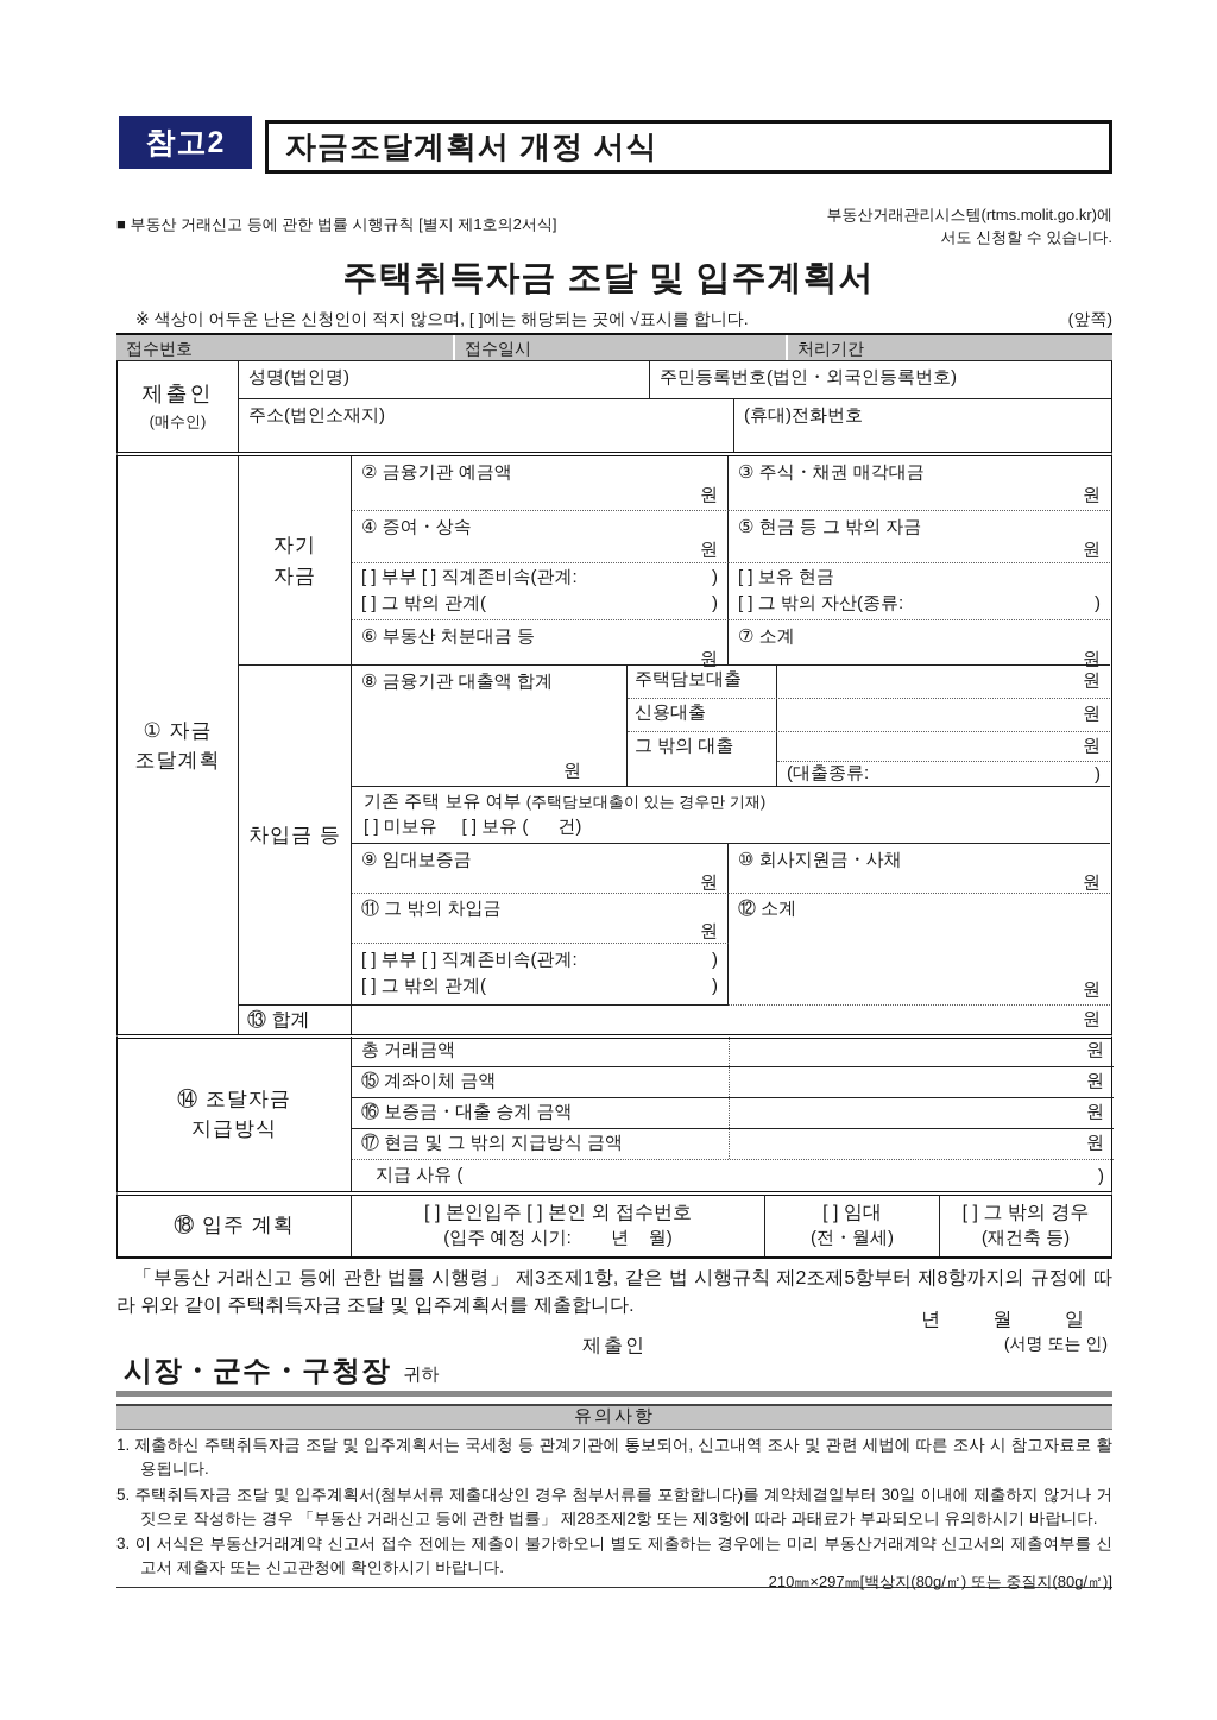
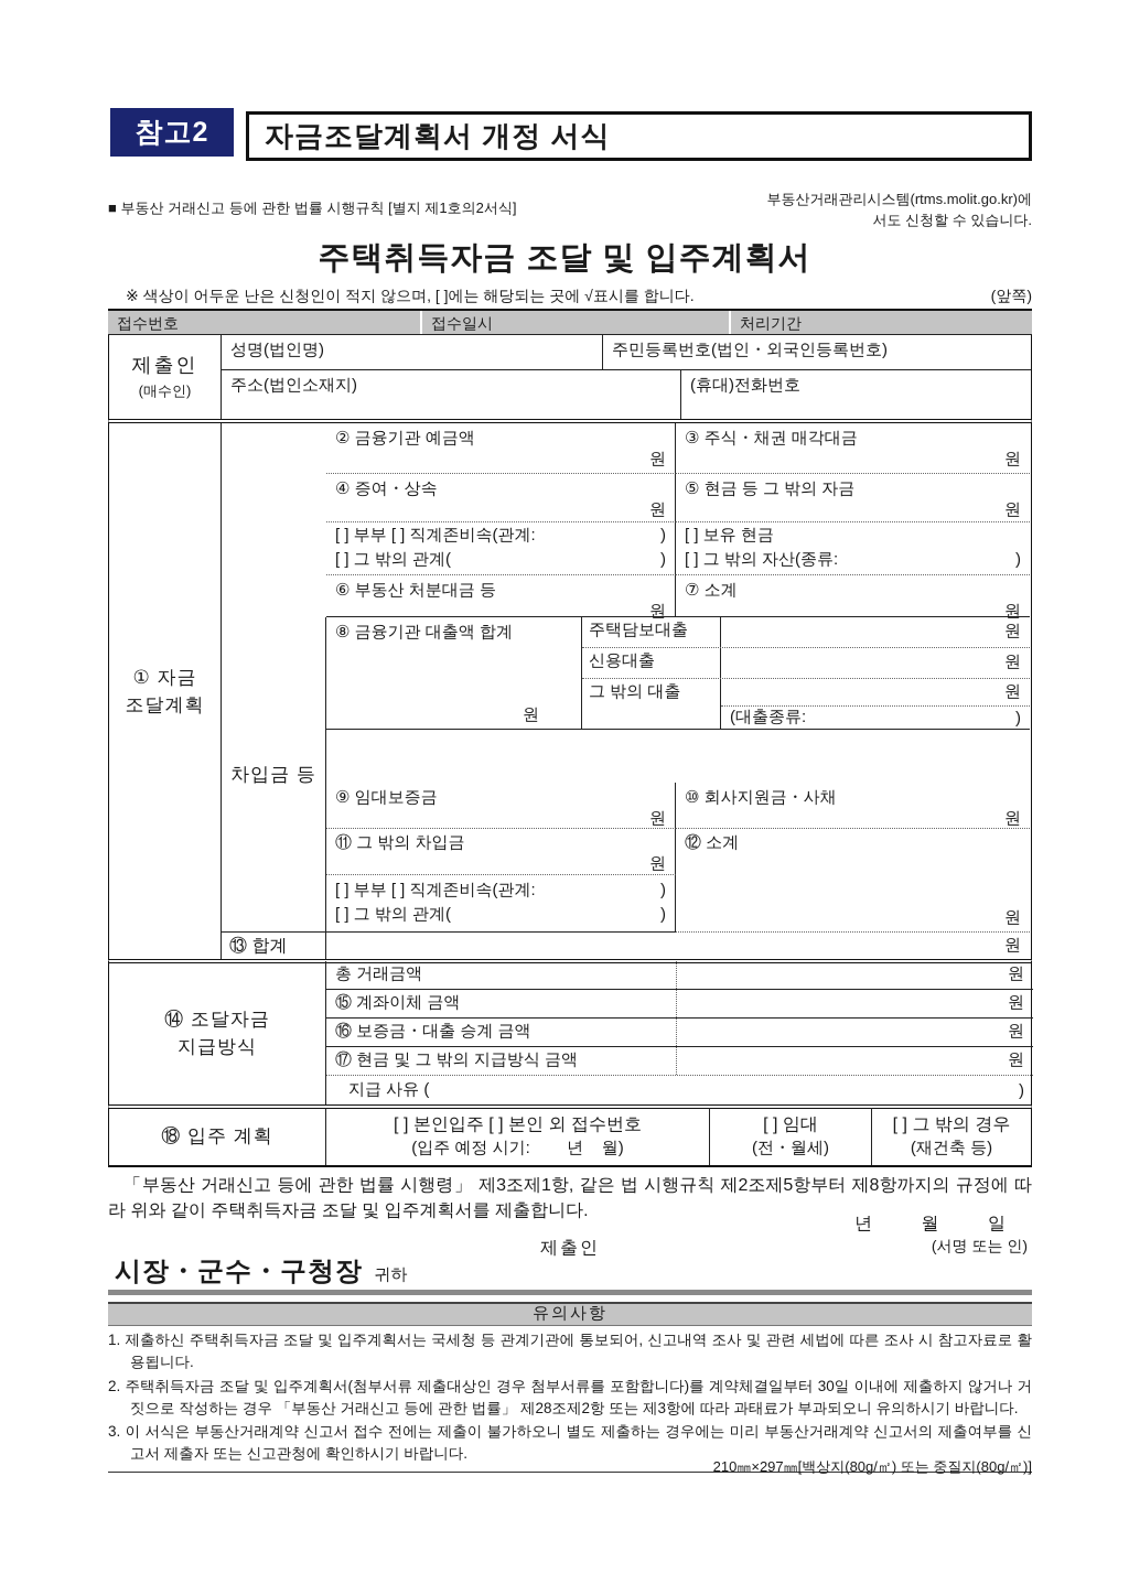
  참고2
  자금조달계획서 개정 서식
  ■ 부동산 거래신고 등에 관한 법률 시행규칙 [별지 제1호의2서식]
  부동산거래관리시스템(rtms.molit.go.kr)에
  서도 신청할 수 있습니다.
  주택취득자금 조달 및 입주계획서
  ※ 색상이 어두운 난은 신청인이 적지 않으며, [ ]에는 해당되는 곳에 √표시를 합니다.
  (앞쪽)
  접수번호
  접수일시
  처리기간
  제출인
  (매수인)
  성명(법인명)
  주민등록번호(법인・외국인등록번호)
  주소(법인소재지)
  (휴대)전화번호
  ① 자금
  조달계획
- 자기
- 자금
  차입금 등
  ⑬ 합계
  ② 금융기관 예금액
  원
  ③ 주식・채권 매각대금
  원
  ④ 증여・상속
  원
  ⑤ 현금 등 그 밖의 자금
  원
  [ ] 부부 [ ] 직계존비속(관계:
  )
  [ ] 그 밖의 관계(
  )
  [ ] 보유 현금
  [ ] 그 밖의 자산(종류:
  )
  ⑥ 부동산 처분대금 등
  원
  ⑦ 소계
  원
  ⑧ 금융기관 대출액 합계
  원
  주택담보대출
  원
  신용대출
  원
  그 밖의 대출
  원
  (대출종류:
  )
- 기존 주택 보유 여부 (주택담보대출이 있는 경우만 기재)
- [ ] 미보유 [ ] 보유 ( 건)
  ⑨ 임대보증금
  원
  ⑩ 회사지원금・사채
  원
  ⑪ 그 밖의 차입금
  원
  ⑫ 소계
  원
  [ ] 부부 [ ] 직계존비속(관계:
  )
  [ ] 그 밖의 관계(
  )
  원
  ⑭ 조달자금
  지급방식
  총 거래금액
  원
  ⑮ 계좌이체 금액
  원
  ⑯ 보증금・대출 승계 금액
  원
  ⑰ 현금 및 그 밖의 지급방식 금액
  원
  지급 사유 (
  )
  ⑱ 입주 계획
  [ ] 본인입주 [ ] 본인 외 접수번호
  (입주 예정 시기: 년 월)
  [ ] 임대
  (전・월세)
  [ ] 그 밖의 경우
  (재건축 등)
  「부동산 거래신고 등에 관한 법률 시행령」 제3조제1항, 같은 법 시행규칙 제2조제5항부터 제8항까지의 규정에 따라 위와 같이 주택취득자금 조달 및 입주계획서를 제출합니다.
  년 월 일
  제출인
  (서명 또는 인)
  시장・군수・구청장 귀하
  유의사항
  1. 제출하신 주택취득자금 조달 및 입주계획서는 국세청 등 관계기관에 통보되어, 신고내역 조사 및 관련 세법에 따른 조사 시 참고자료로 활용됩니다.
- 5. 주택취득자금 조달 및 입주계획서(첨부서류 제출대상인 경우 첨부서류를 포함합니다)를 계약체결일부터 30일 이내에 제출하지 않거나 거짓으로 작성하는 경우 「부동산 거래신고 등에 관한 법률」 제28조제2항 또는 제3항에 따라 과태료가 부과되오니 유의하시기 바랍니다.
+ 2. 주택취득자금 조달 및 입주계획서(첨부서류 제출대상인 경우 첨부서류를 포함합니다)를 계약체결일부터 30일 이내에 제출하지 않거나 거짓으로 작성하는 경우 「부동산 거래신고 등에 관한 법률」 제28조제2항 또는 제3항에 따라 과태료가 부과되오니 유의하시기 바랍니다.
  3. 이 서식은 부동산거래계약 신고서 접수 전에는 제출이 불가하오니 별도 제출하는 경우에는 미리 부동산거래계약 신고서의 제출여부를 신고서 제출자 또는 신고관청에 확인하시기 바랍니다.
  210㎜×297㎜[백상지(80g/㎡) 또는 중질지(80g/㎡)]
